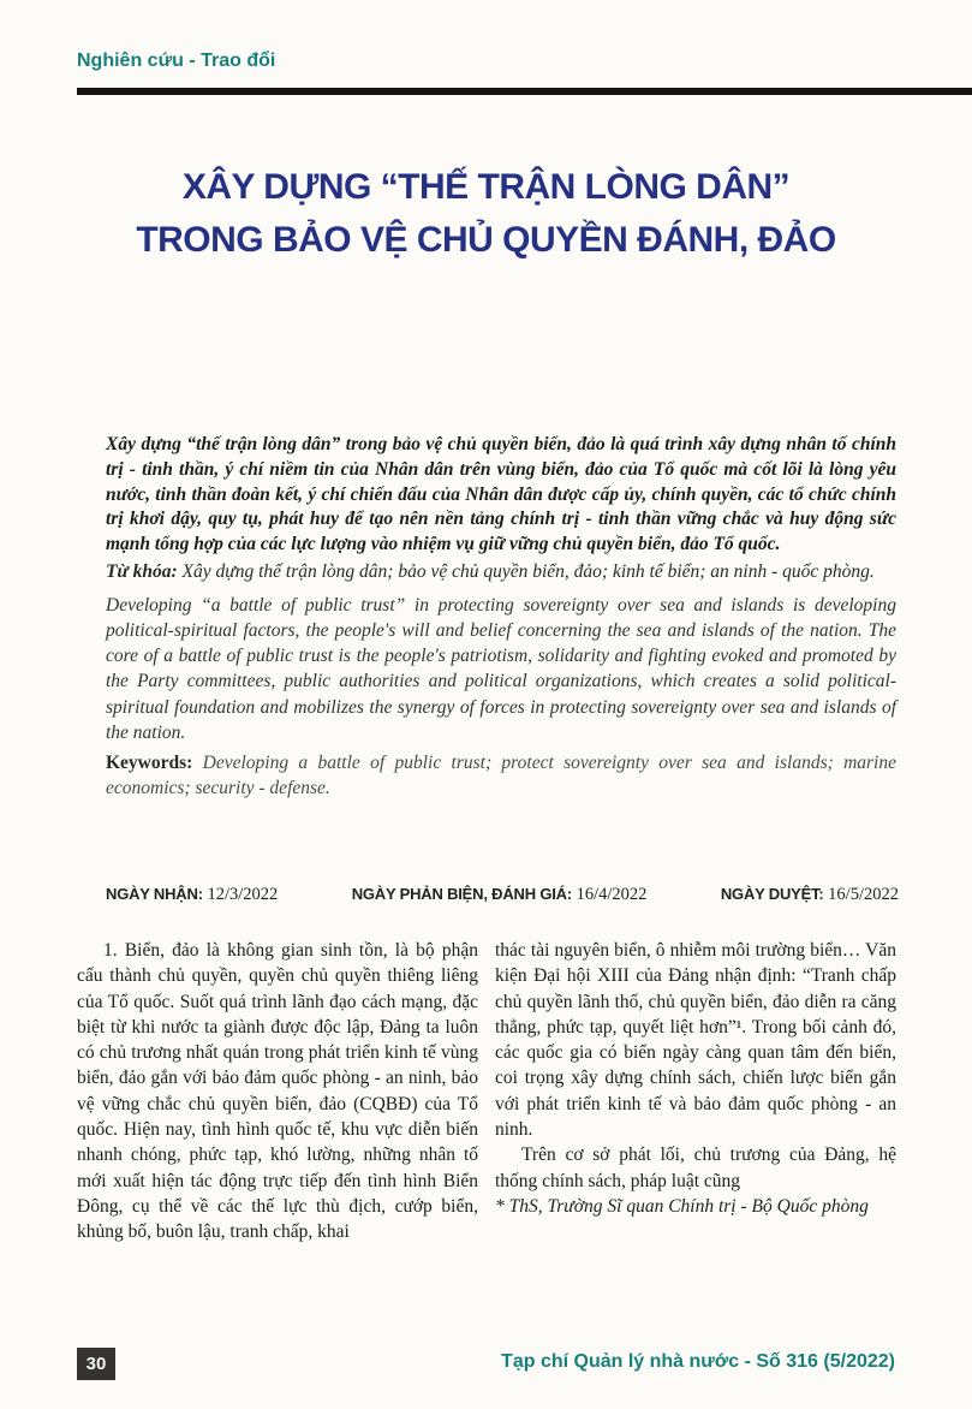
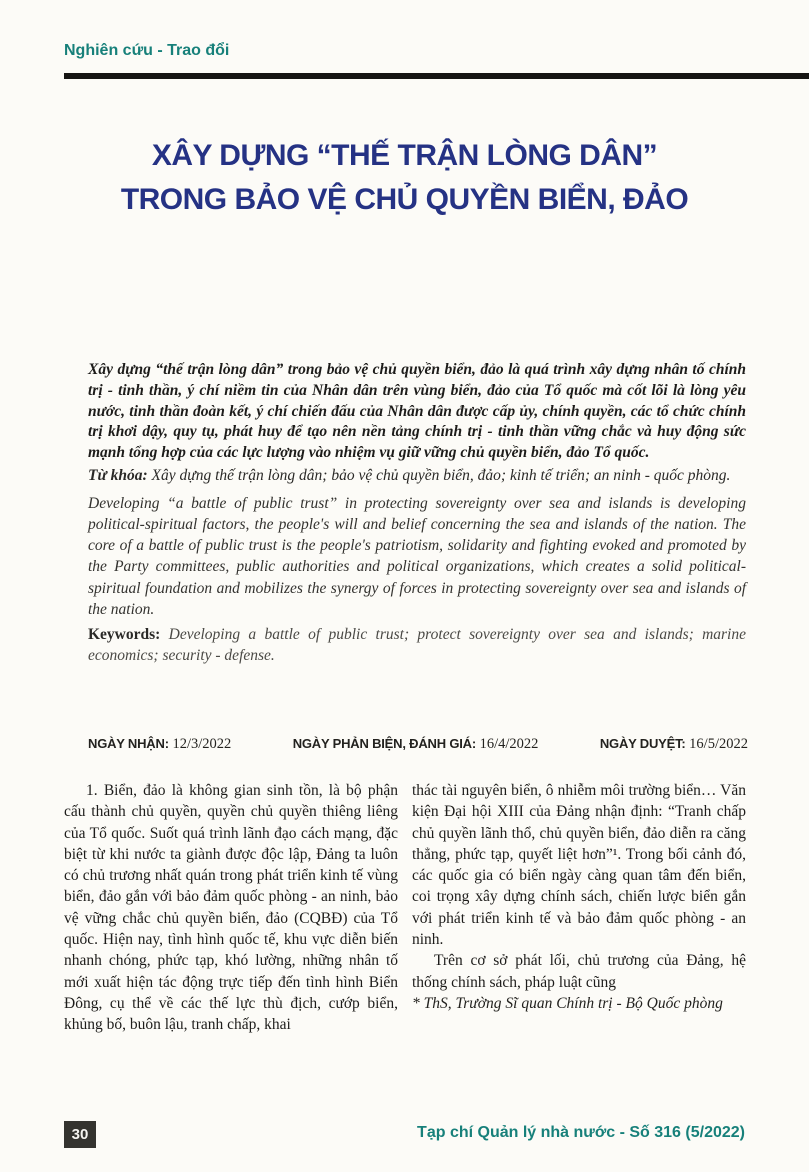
  Nghiên cứu - Trao đổi
  XÂY DỰNG “THẾ TRẬN LÒNG DÂN”
- TRONG BẢO VỆ CHỦ QUYỀN ĐÁNH, ĐẢO
+ TRONG BẢO VỆ CHỦ QUYỀN BIỂN, ĐẢO
  Xây dựng “thế trận lòng dân” trong bảo vệ chủ quyền biển, đảo là quá trình xây dựng nhân tố chính trị - tinh thần, ý chí niềm tin của Nhân dân trên vùng biển, đảo của Tổ quốc mà cốt lõi là lòng yêu nước, tinh thần đoàn kết, ý chí chiến đấu của Nhân dân được cấp ủy, chính quyền, các tổ chức chính trị khơi dậy, quy tụ, phát huy để tạo nên nền tảng chính trị - tinh thần vững chắc và huy động sức mạnh tổng hợp của các lực lượng vào nhiệm vụ giữ vững chủ quyền biển, đảo Tổ quốc.
- Từ khóa: Xây dựng thế trận lòng dân; bảo vệ chủ quyền biển, đảo; kinh tế biển; an ninh - quốc phòng.
+ Từ khóa: Xây dựng thế trận lòng dân; bảo vệ chủ quyền biển, đảo; kinh tế triển; an ninh - quốc phòng.
  Developing “a battle of public trust” in protecting sovereignty over sea and islands is developing political-spiritual factors, the people's will and belief concerning the sea and islands of the nation. The core of a battle of public trust is the people's patriotism, solidarity and fighting evoked and promoted by the Party committees, public authorities and political organizations, which creates a solid political-spiritual foundation and mobilizes the synergy of forces in protecting sovereignty over sea and islands of the nation.
  Keywords: Developing a battle of public trust; protect sovereignty over sea and islands; marine economics; security - defense.
  NGÀY NHẬN: 12/3/2022
  NGÀY PHẢN BIỆN, ĐÁNH GIÁ: 16/4/2022
  NGÀY DUYỆT: 16/5/2022
  1. Biển, đảo là không gian sinh tồn, là bộ phận cấu thành chủ quyền, quyền chủ quyền thiêng liêng của Tổ quốc. Suốt quá trình lãnh đạo cách mạng, đặc biệt từ khi nước ta giành được độc lập, Đảng ta luôn có chủ trương nhất quán trong phát triển kinh tế vùng biển, đảo gắn với bảo đảm quốc phòng - an ninh, bảo vệ vững chắc chủ quyền biển, đảo (CQBĐ) của Tổ quốc. Hiện nay, tình hình quốc tế, khu vực diễn biến nhanh chóng, phức tạp, khó lường, những nhân tố mới xuất hiện tác động trực tiếp đến tình hình Biển Đông, cụ thể về các thế lực thù địch, cướp biển, khủng bố, buôn lậu, tranh chấp, khai
  thác tài nguyên biển, ô nhiễm môi trường biển… Văn kiện Đại hội XIII của Đảng nhận định: “Tranh chấp chủ quyền lãnh thổ, chủ quyền biển, đảo diễn ra căng thẳng, phức tạp, quyết liệt hơn”¹. Trong bối cảnh đó, các quốc gia có biển ngày càng quan tâm đến biển, coi trọng xây dựng chính sách, chiến lược biển gắn với phát triển kinh tế và bảo đảm quốc phòng - an ninh.
  Trên cơ sở phát lối, chủ trương của Đảng, hệ thống chính sách, pháp luật cũng
  * ThS, Trường Sĩ quan Chính trị - Bộ Quốc phòng
  30
  Tạp chí Quản lý nhà nước - Số 316 (5/2022)
